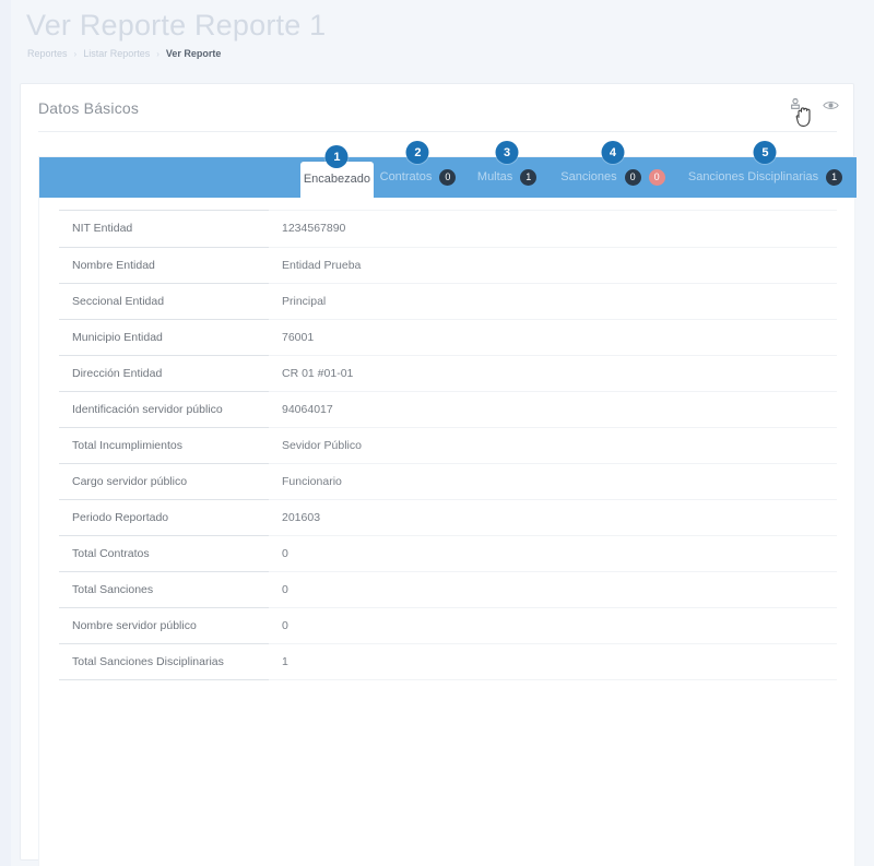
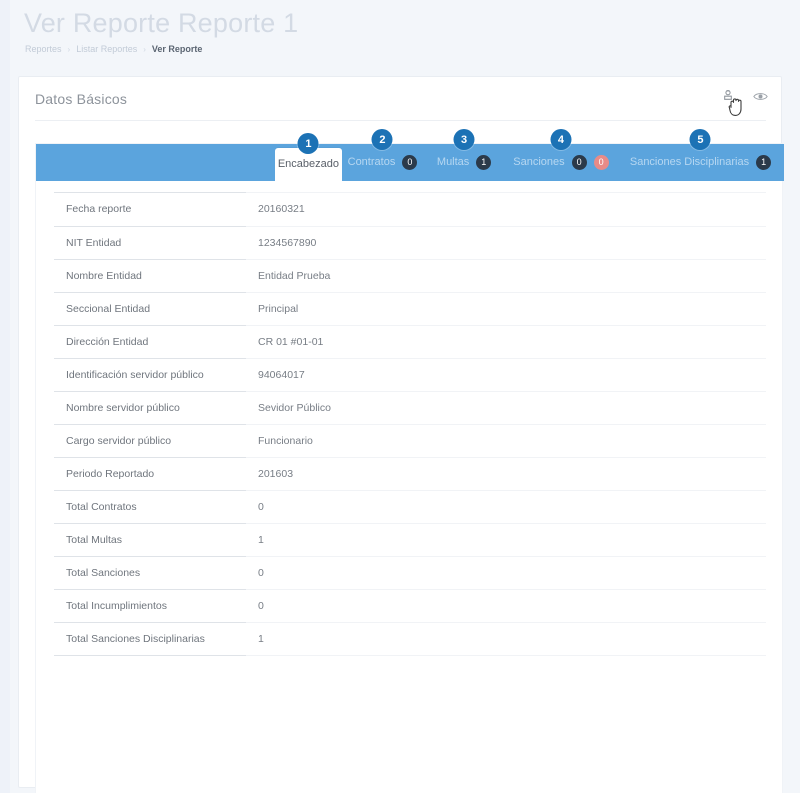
  Ver Reporte Reporte 1
  Reportes
  Listar Reportes
  Ver Reporte
  Datos Básicos
  1
  Encabezado
  2
  Contratos
  0
  3
  Multas
  1
  4
  Sanciones
  0
  0
  5
  Sanciones Disciplinarias
  1
+ Fecha reporte	20160321
  NIT Entidad	1234567890
  Nombre Entidad	Entidad Prueba
  Seccional Entidad	Principal
- Municipio Entidad	76001
  Dirección Entidad	CR 01 #01-01
  Identificación servidor público	94064017
- Total Incumplimientos	Sevidor Público
+ Nombre servidor público	Sevidor Público
  Cargo servidor público	Funcionario
  Periodo Reportado	201603
  Total Contratos	0
+ Total Multas	1
  Total Sanciones	0
- Nombre servidor público	0
+ Total Incumplimientos	0
  Total Sanciones Disciplinarias	1
